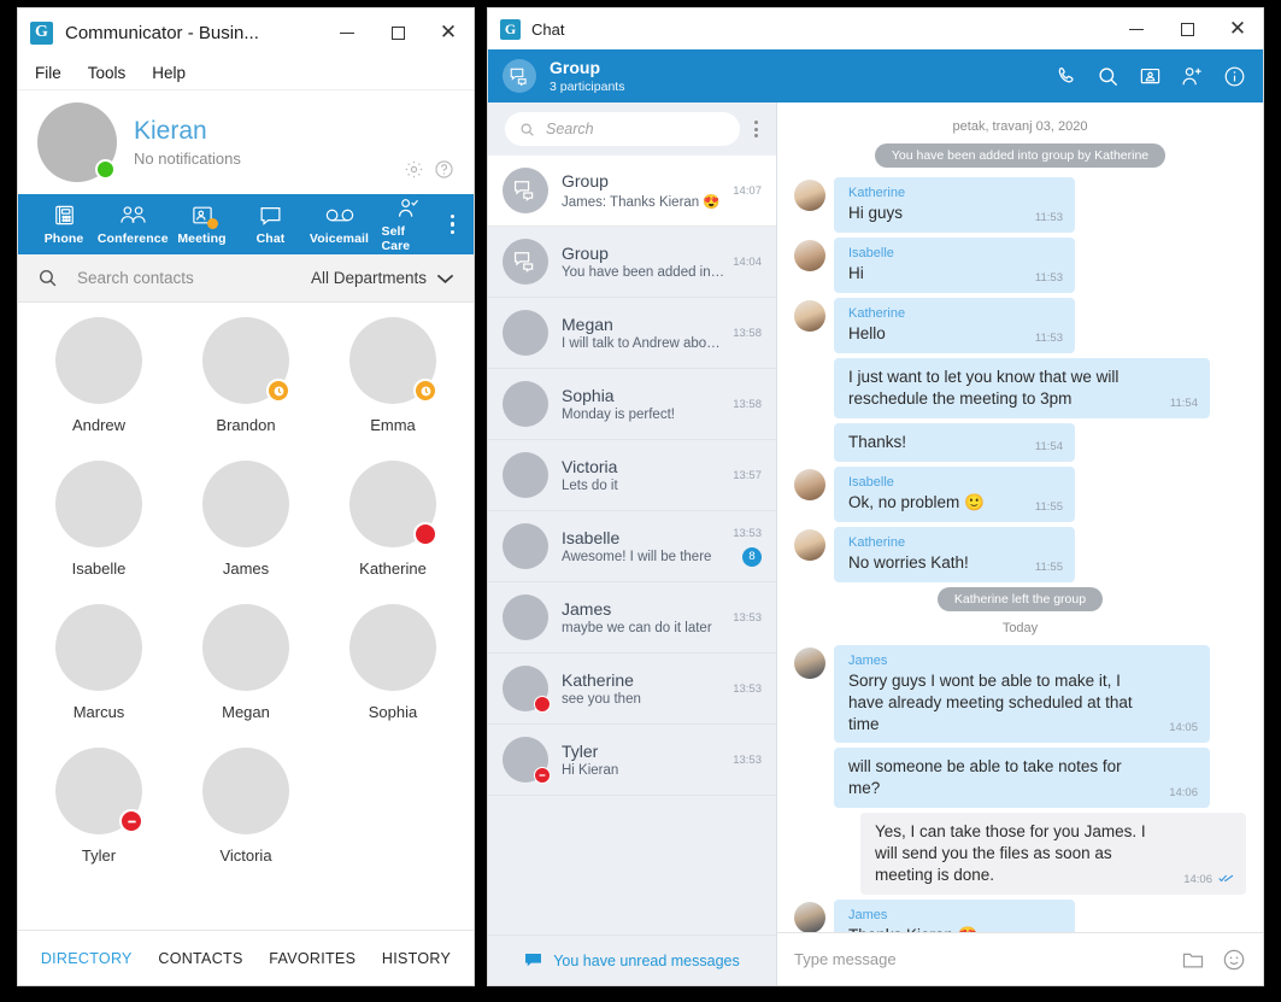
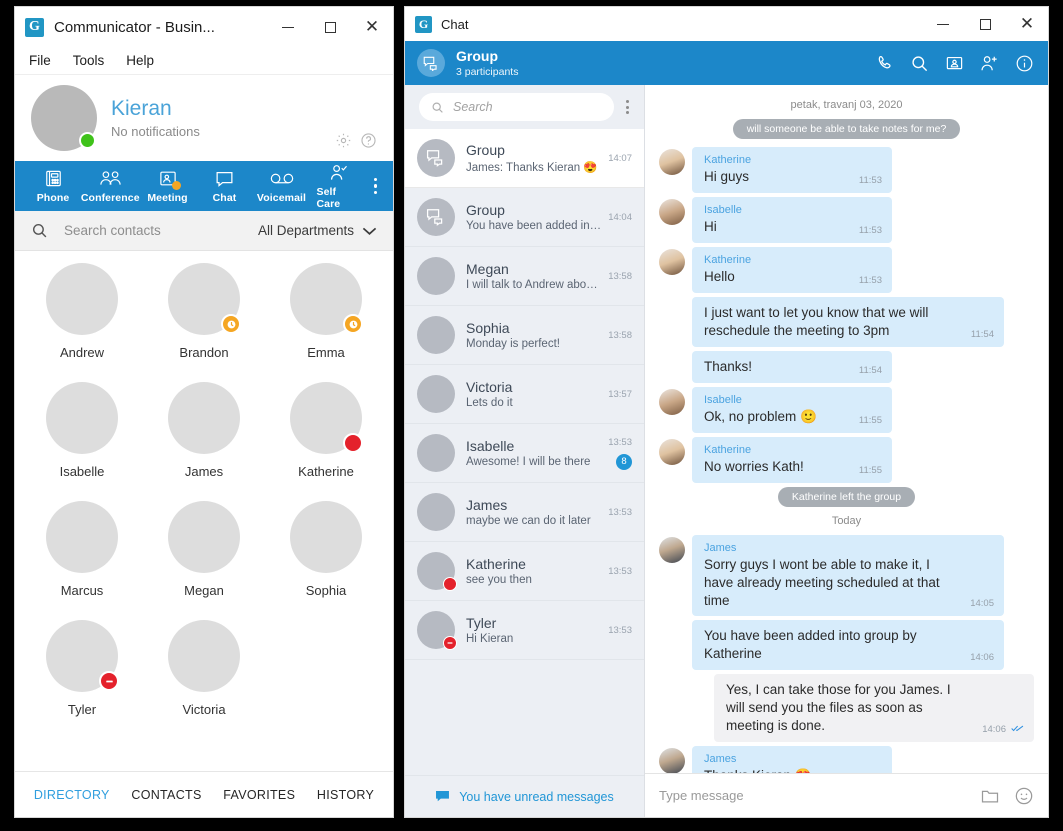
  G
  Communicator - Busin...
  ✕
  File
  Tools
  Help
  Kieran
  No notifications
  Phone
  Conference
  Meeting
  Chat
  Voicemail
  Self Care
  Search contacts
  All Departments
  Andrew
  Brandon
  Emma
  Isabelle
  James
  Katherine
  Marcus
  Megan
  Sophia
  Tyler
  Victoria
  DIRECTORY
  CONTACTS
  FAVORITES
  HISTORY
  G
  Chat
  ✕
  Group
  3 participants
  Search
  Group
  James: Thanks Kieran 😍
  14:07
  Group
  You have been added into
  14:04
  Megan
  I will talk to Andrew about i
  13:58
  Sophia
  Monday is perfect!
  13:58
  Victoria
  Lets do it
  13:57
  Isabelle
  Awesome! I will be there
  13:53
  8
  James
  maybe we can do it later
  13:53
  Katherine
  see you then
  13:53
  Tyler
  Hi Kieran
  13:53
  You have unread messages
  petak, travanj 03, 2020
- You have been added into group by Katherine
+ will someone be able to take notes for me?
  Katherine
  Hi guys
  11:53
  Isabelle
  Hi
  11:53
  Katherine
  Hello
  11:53
  I just want to let you know that we will reschedule the meeting to 3pm
  11:54
  Thanks!
  11:54
  Isabelle
  Ok, no problem 🙂
  11:55
  Katherine
  No worries Kath!
  11:55
  Katherine left the group
  Today
  James
  Sorry guys I wont be able to make it, I have already meeting scheduled at that time
  14:05
- will someone be able to take notes for me?
+ You have been added into group by Katherine
  14:06
  Yes, I can take those for you James. I will send you the files as soon as meeting is done.
  14:06
  James
  Type message
